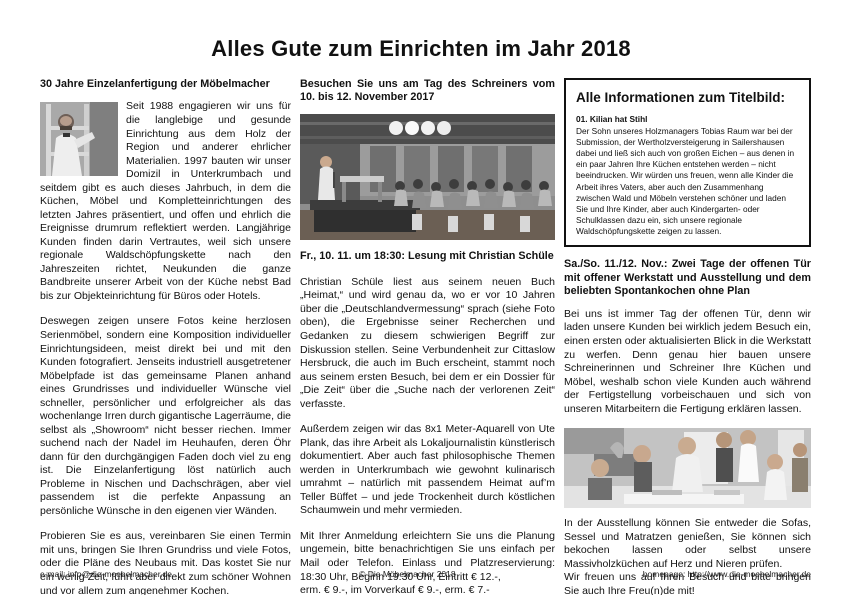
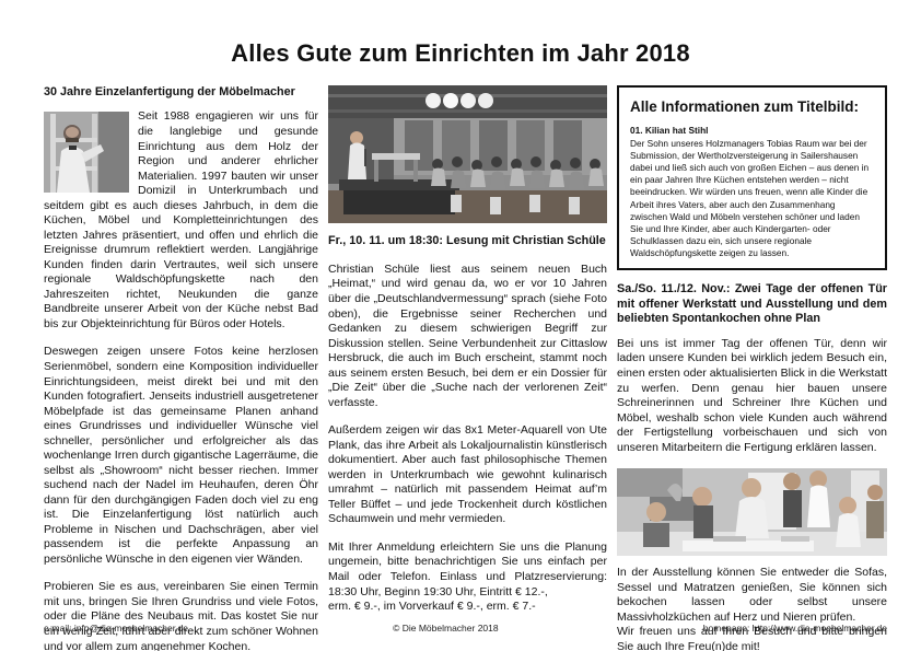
  Alles Gute zum Einrichten im Jahr 2018
  30 Jahre Einzelanfertigung der Möbelmacher
  Seit 1988 engagieren wir uns für die langlebige und gesunde Einrichtung aus dem Holz der Region und anderer ehrlicher Materialien. 1997 bauten wir unser Domizil in Unterkrumbach und seitdem gibt es auch dieses Jahrbuch, in dem die Küchen, Möbel und Kompletteinrichtungen des letzten Jahres präsentiert, und offen und ehrlich die Ereignisse drumrum reflektiert werden. Langjährige Kunden finden darin Vertrautes, weil sich unsere regionale Waldschöpfungskette nach den Jahreszeiten richtet, Neukunden die ganze Bandbreite unserer Arbeit von der Küche nebst Bad bis zur Objekteinrichtung für Büros oder Hotels.
  Deswegen zeigen unsere Fotos keine herzlosen Serienmöbel, sondern eine Komposition individueller Einrichtungsideen, meist direkt bei und mit den Kunden fotografiert. Jenseits industriell ausgetretener Möbelpfade ist das gemeinsame Planen anhand eines Grundrisses und individueller Wünsche viel schneller, persönlicher und erfolgreicher als das wochenlange Irren durch gigantische Lagerräume, die selbst als „Showroom“ nicht besser riechen. Immer suchend nach der Nadel im Heuhaufen, deren Öhr dann für den durchgängigen Faden doch viel zu eng ist. Die Einzelanfertigung löst natürlich auch Probleme in Nischen und Dachschrägen, aber viel passendem ist die perfekte Anpassung an persönliche Wünsche in den eigenen vier Wänden.
  Probieren Sie es aus, vereinbaren Sie einen Termin mit uns, bringen Sie Ihren Grundriss und viele Fotos, oder die Pläne des Neubaus mit. Das kostet Sie nur ein wenig Zeit, führt aber direkt zum schöner Wohnen und vor allem zum angenehmer Kochen.
- Besuchen Sie uns am Tag des Schreiners vom 10. bis 12. November 2017
  Fr., 10. 11. um 18:30: Lesung mit Christian Schüle
  Christian Schüle liest aus seinem neuen Buch „Heimat,“ und wird genau da, wo er vor 10 Jahren über die „Deutschlandvermessung“ sprach (siehe Foto oben), die Ergebnisse seiner Recherchen und Gedanken zu diesem schwierigen Begriff zur Diskussion stellen. Seine Verbundenheit zur Cittaslow Hersbruck, die auch im Buch erscheint, stammt noch aus seinem ersten Besuch, bei dem er ein Dossier für „Die Zeit“ über die „Suche nach der verlorenen Zeit“ verfasste.
  Außerdem zeigen wir das 8x1 Meter-Aquarell von Ute Plank, das ihre Arbeit als Lokaljournalistin künstlerisch dokumentiert. Aber auch fast philosophische Themen werden in Unterkrumbach wie gewohnt kulinarisch umrahmt – natürlich mit passendem Heimat auf’m Teller Büffet – und jede Trockenheit durch köstlichen Schaumwein und mehr vermieden.
  Mit Ihrer Anmeldung erleichtern Sie uns die Planung ungemein, bitte benachrichtigen Sie uns einfach per Mail oder Telefon. Einlass und Platzreservierung: 18:30 Uhr, Beginn 19:30 Uhr, Eintritt € 12.-,
  erm. € 9.-, im Vorverkauf € 9.-, erm. € 7.-
  Alle Informationen zum Titelbild:
  01. Kilian hat Stihl
  Der Sohn unseres Holzmanagers Tobias Raum war bei der Submission, der Wertholzversteigerung in Sailershausen dabei und ließ sich auch von großen Eichen – aus denen in ein paar Jahren Ihre Küchen entstehen werden – nicht beeindrucken. Wir würden uns freuen, wenn alle Kinder die Arbeit ihres Vaters, aber auch den Zusammenhang zwischen Wald und Möbeln verstehen schöner und laden Sie und Ihre Kinder, aber auch Kindergarten- oder Schulklassen dazu ein, sich unsere regionale Waldschöpfungskette zeigen zu lassen.
  Sa./So. 11./12. Nov.: Zwei Tage der offenen Tür mit offener Werkstatt und Ausstellung und dem beliebten Spontankochen ohne Plan
  Bei uns ist immer Tag der offenen Tür, denn wir laden unsere Kunden bei wirklich jedem Besuch ein, einen ersten oder aktualisierten Blick in die Werkstatt zu werfen. Denn genau hier bauen unsere Schreinerinnen und Schreiner Ihre Küchen und Möbel, weshalb schon viele Kunden auch während der Fertigstellung vorbeischauen und sich von unseren Mitarbeitern die Fertigung erklären lassen.
  In der Ausstellung können Sie entweder die Sofas, Sessel und Matratzen genießen, Sie können sich bekochen lassen oder selbst unsere Massivholzküchen auf Herz und Nieren prüfen.
  Wir freuen uns auf Ihren Besuch und bitte bringen Sie auch Ihre Freu(n)de mit!
  e-mail: info@die-moebelmacher.de
  © Die Möbelmacher 2018
  homepage: http://www.die-moebelmacher.de
